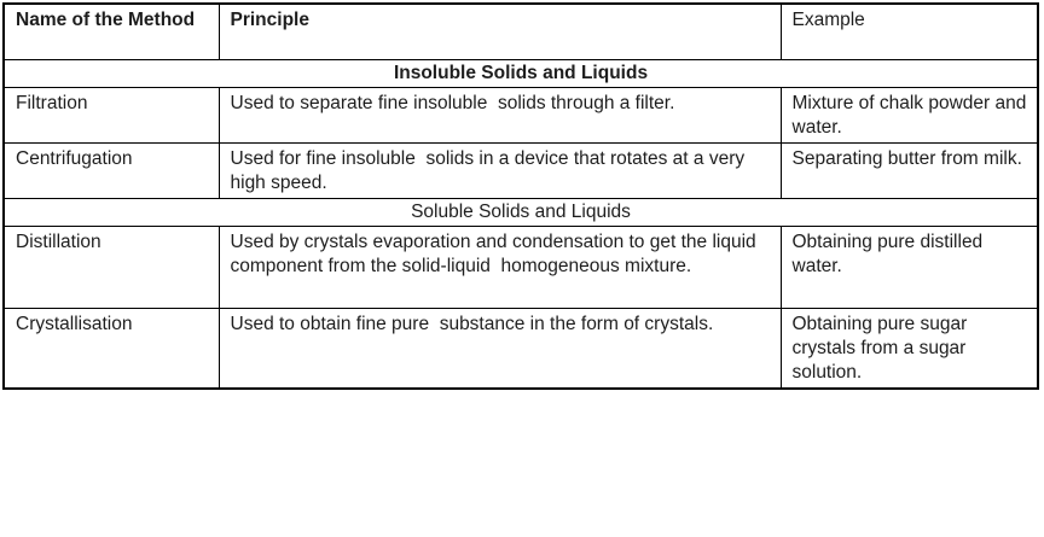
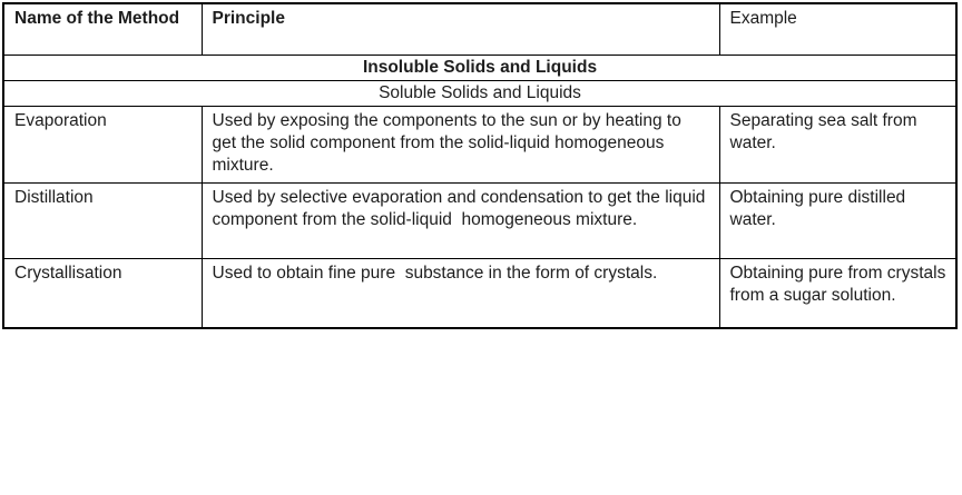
  Name of the Method	Principle	Example
  Insoluble Solids and Liquids
- Filtration	Used to separate fine insoluble solids through a filter.	Mixture of chalk powder and water.
- Centrifugation	Used for fine insoluble solids in a device that rotates at a very high speed.	Separating butter from milk.
  Soluble Solids and Liquids
+ Evaporation	Used by exposing the components to the sun or by heating to get the solid component from the solid-liquid homogeneous mixture.	Separating sea salt from water.
- Distillation	Used by crystals evaporation and condensation to get the liquid component from the solid-liquid homogeneous mixture.	Obtaining pure distilled water.
+ Distillation	Used by selective evaporation and condensation to get the liquid component from the solid-liquid homogeneous mixture.	Obtaining pure distilled water.
- Crystallisation	Used to obtain fine pure substance in the form of crystals.	Obtaining pure sugar crystals from a sugar solution.
+ Crystallisation	Used to obtain fine pure substance in the form of crystals.	Obtaining pure from crystals from a sugar solution.
